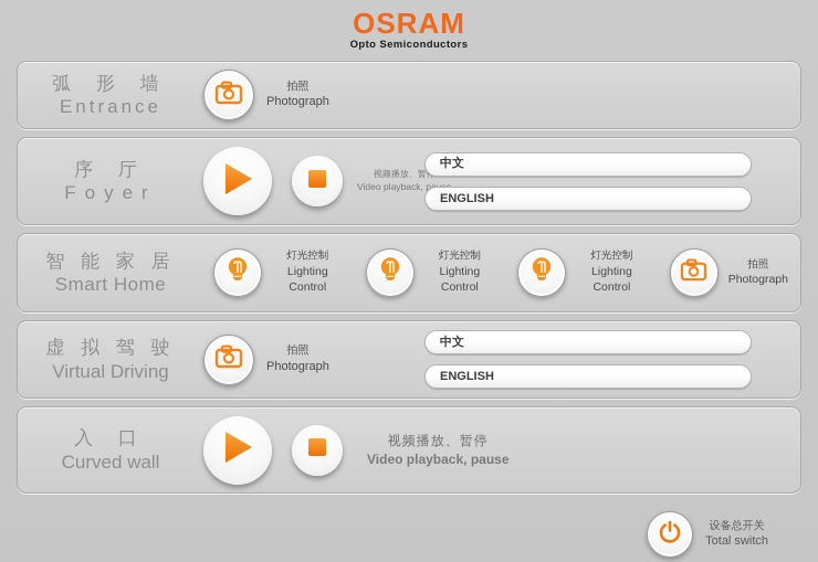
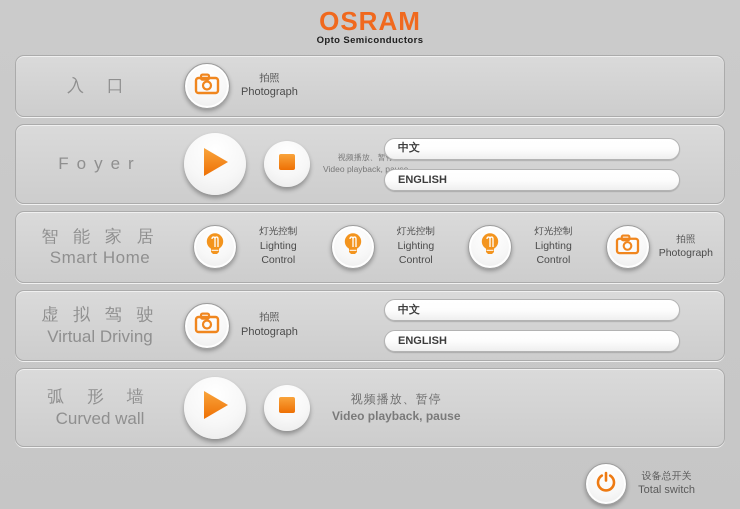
  OSRAM
  Opto Semiconductors
- 弧 形 墙
+ 入 口
- Entrance
  拍照
  Photograph
- 序 厅
  Foyer
  视频播放、暂
  Video playback, p
  中文
  ENGLISH
  智 能 家 居
  Smart Home
  灯光控制
  Lighting Control
  灯光控制
  Lighting Control
  灯光控制
  Lighting Control
  拍照
  Photograph
  虚 拟 驾 驶
  Virtual Driving
  拍照
  Photograph
  中文
  ENGLISH
- 入 口
+ 弧 形 墙
  Curved wall
  视频播放、暂停
  Video playback, pause
  设备总开关
  Total switch
